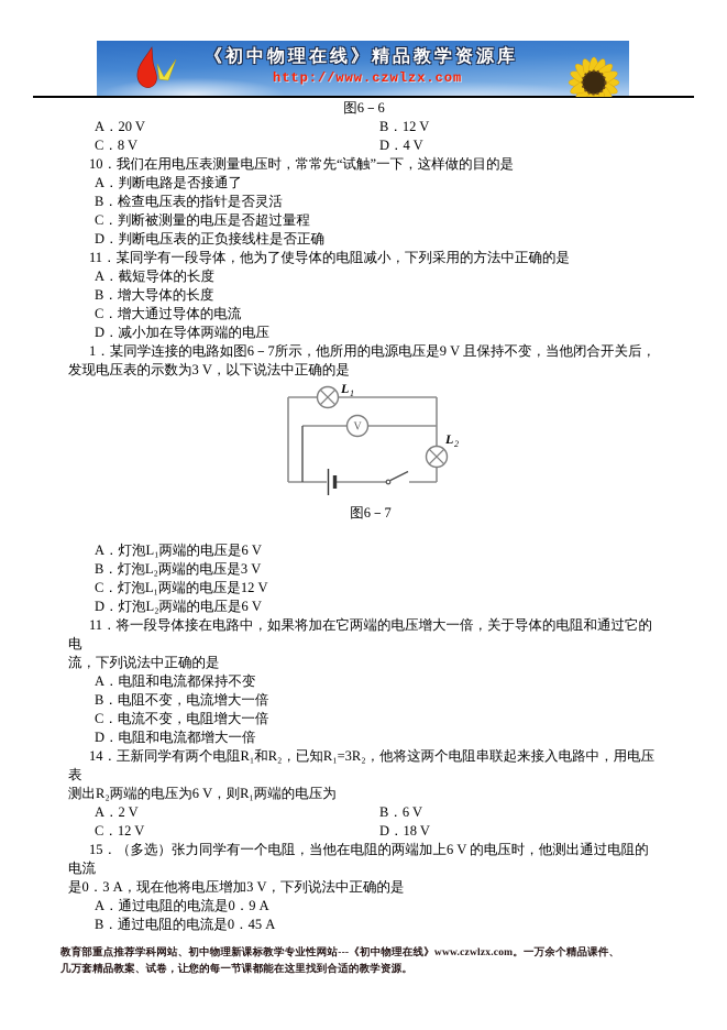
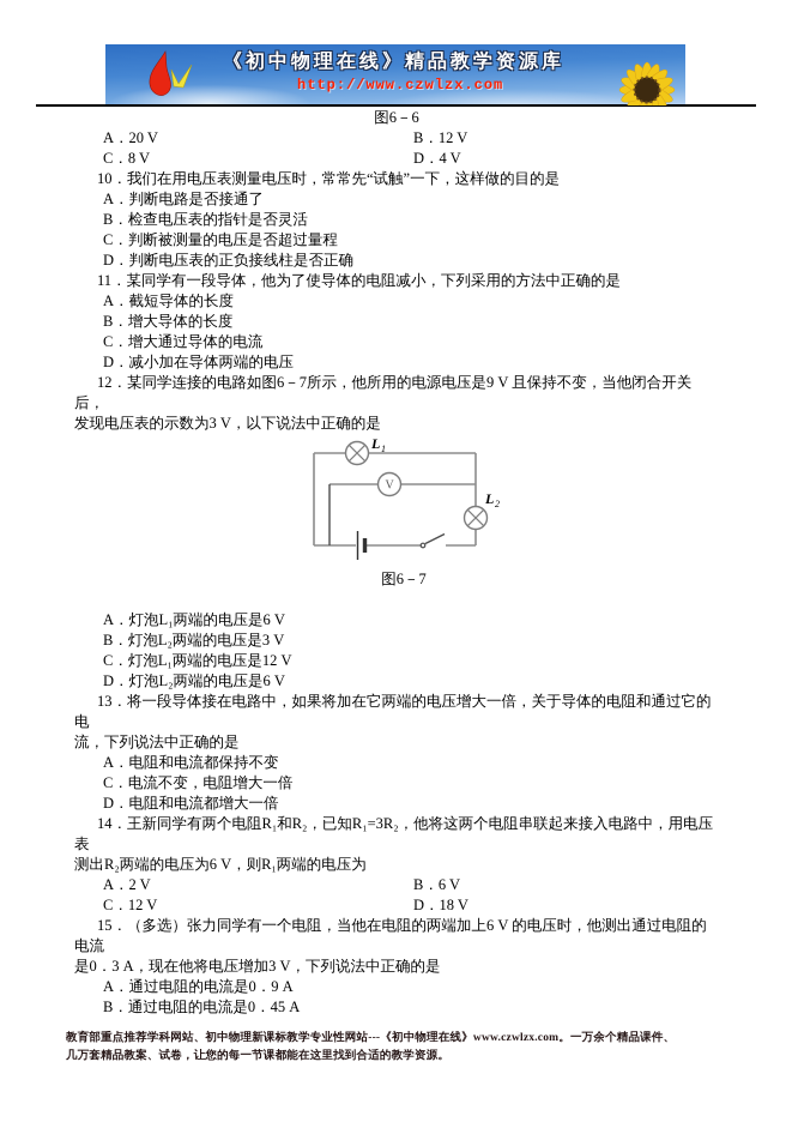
  《初中物理在线》精品教学资源库
  http://www.czwlzx.com
  图6－6
  A．20 V
  B．12 V
  C．8 V
  D．4 V
  10．我们在用电压表测量电压时，常常先“试触”一下，这样做的目的是
  A．判断电路是否接通了
  B．检查电压表的指针是否灵活
  C．判断被测量的电压是否超过量程
  D．判断电压表的正负接线柱是否正确
  11．某同学有一段导体，他为了使导体的电阻减小，下列采用的方法中正确的是
  A．截短导体的长度
  B．增大导体的长度
  C．增大通过导体的电流
  D．减小加在导体两端的电压
- 1．某同学连接的电路如图6－7所示，他所用的电源电压是9 V 且保持不变，当他闭合开关后，
+ 12．某同学连接的电路如图6－7所示，他所用的电源电压是9 V 且保持不变，当他闭合开关后，
  发现电压表的示数为3 V，以下说法中正确的是
  L
  1
  V
  L
  2
  图6－7
  A．灯泡L₁两端的电压是6 V
  B．灯泡L₂两端的电压是3 V
  C．灯泡L₁两端的电压是12 V
  D．灯泡L₂两端的电压是6 V
- 11．将一段导体接在电路中，如果将加在它两端的电压增大一倍，关于导体的电阻和通过它的电
+ 13．将一段导体接在电路中，如果将加在它两端的电压增大一倍，关于导体的电阻和通过它的电
  流，下列说法中正确的是
  A．电阻和电流都保持不变
- B．电阻不变，电流增大一倍
  C．电流不变，电阻增大一倍
  D．电阻和电流都增大一倍
  14．王新同学有两个电阻R₁和R₂，已知R₁=3R₂，他将这两个电阻串联起来接入电路中，用电压表
  测出R₂两端的电压为6 V，则R₁两端的电压为
  A．2 V
  B．6 V
  C．12 V
  D．18 V
  15．（多选）张力同学有一个电阻，当他在电阻的两端加上6 V 的电压时，他测出通过电阻的电流
  是0．3 A，现在他将电压增加3 V，下列说法中正确的是
  A．通过电阻的电流是0．9 A
  B．通过电阻的电流是0．45 A
  教育部重点推荐学科网站、初中物理新课标教学专业性网站---《初中物理在线》www.czwlzx.com。一万余个精品课件、
  几万套精品教案、试卷，让您的每一节课都能在这里找到合适的教学资源。
